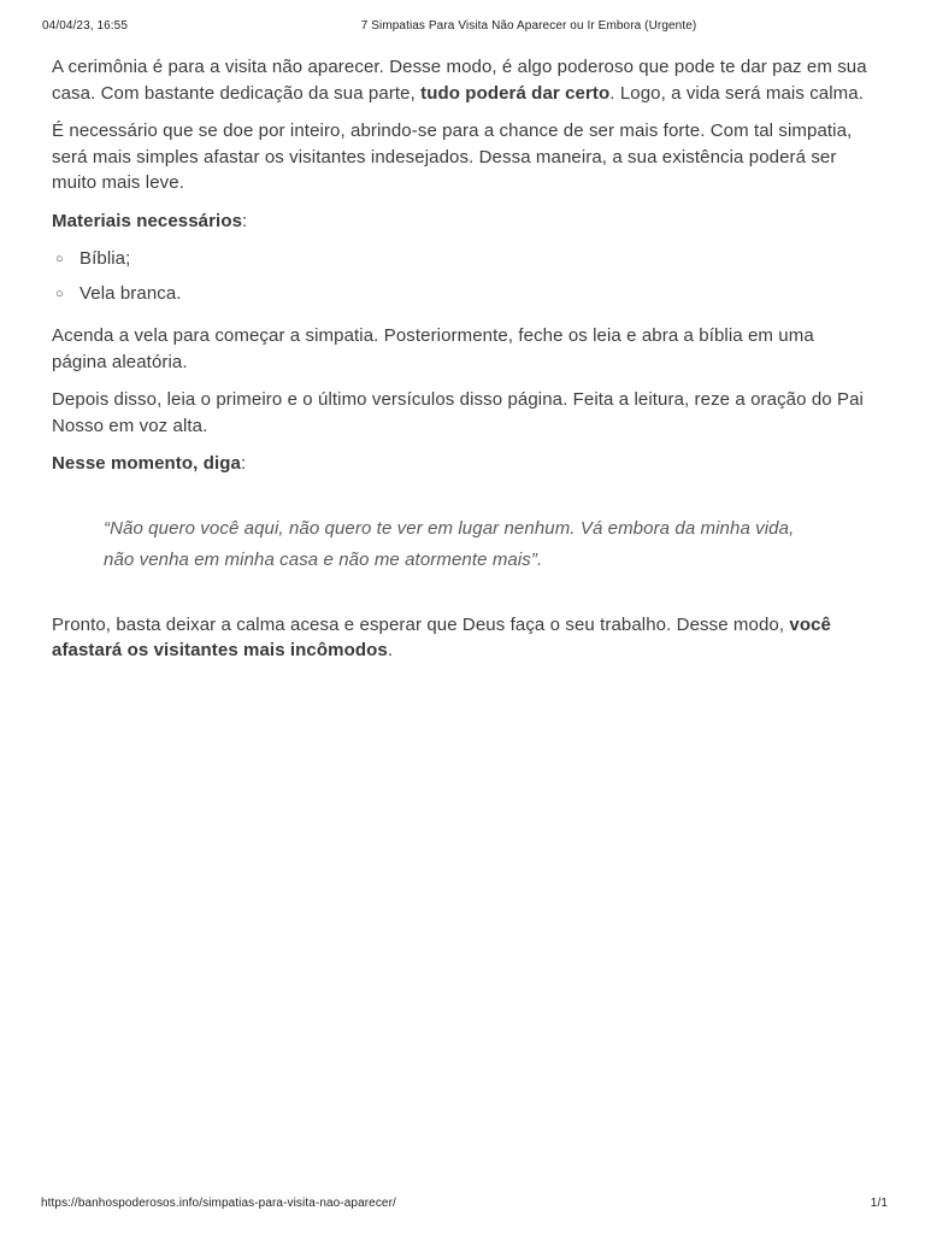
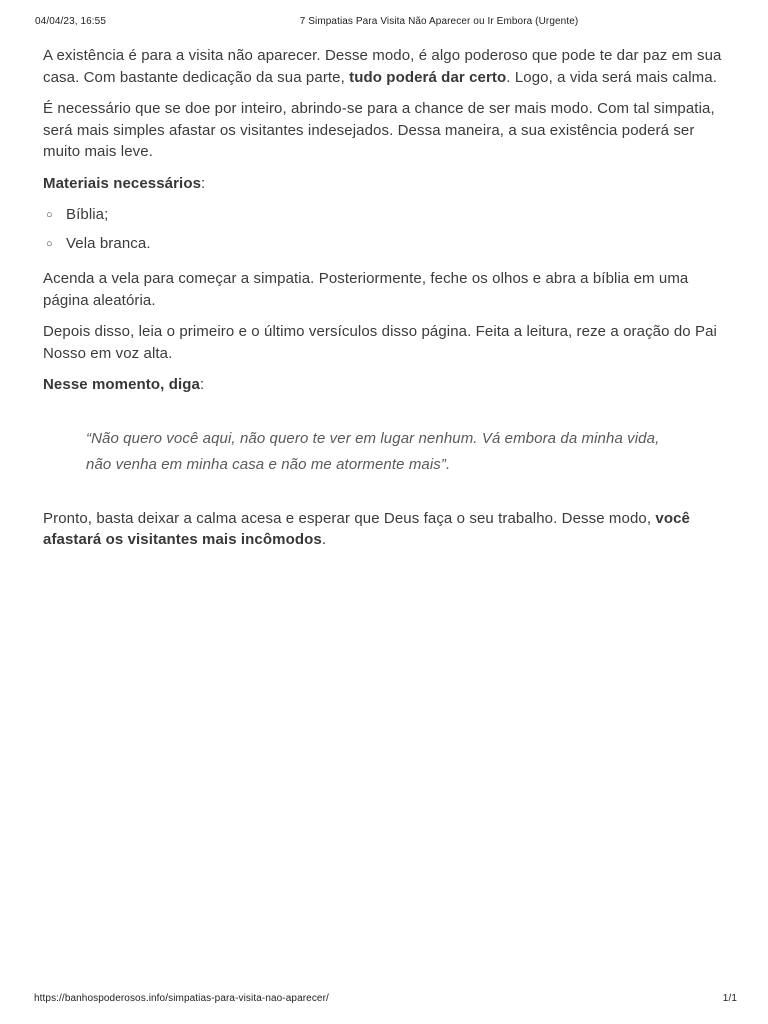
  04/04/23, 16:55
  7 Simpatias Para Visita Não Aparecer ou Ir Embora (Urgente)
- A cerimônia é para a visita não aparecer. Desse modo, é algo poderoso que pode te dar paz em sua casa. Com bastante dedicação da sua parte, tudo poderá dar certo. Logo, a vida será mais calma.
+ A existência é para a visita não aparecer. Desse modo, é algo poderoso que pode te dar paz em sua casa. Com bastante dedicação da sua parte, tudo poderá dar certo. Logo, a vida será mais calma.
- É necessário que se doe por inteiro, abrindo-se para a chance de ser mais forte. Com tal simpatia, será mais simples afastar os visitantes indesejados. Dessa maneira, a sua existência poderá ser muito mais leve.
+ É necessário que se doe por inteiro, abrindo-se para a chance de ser mais modo. Com tal simpatia, será mais simples afastar os visitantes indesejados. Dessa maneira, a sua existência poderá ser muito mais leve.
  Materiais necessários:
  ○
  Bíblia;
  ○
  Vela branca.
- Acenda a vela para começar a simpatia. Posteriormente, feche os leia e abra a bíblia em uma página aleatória.
+ Acenda a vela para começar a simpatia. Posteriormente, feche os olhos e abra a bíblia em uma página aleatória.
  Depois disso, leia o primeiro e o último versículos disso página. Feita a leitura, reze a oração do Pai Nosso em voz alta.
  Nesse momento, diga:
  “Não quero você aqui, não quero te ver em lugar nenhum. Vá embora da minha vida, não venha em minha casa e não me atormente mais”.
  Pronto, basta deixar a calma acesa e esperar que Deus faça o seu trabalho. Desse modo, você afastará os visitantes mais incômodos.
  https://banhospoderosos.info/simpatias-para-visita-nao-aparecer/
  1/1
